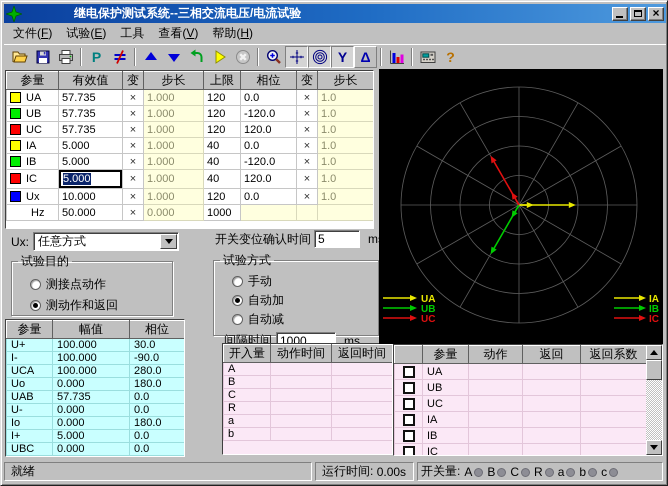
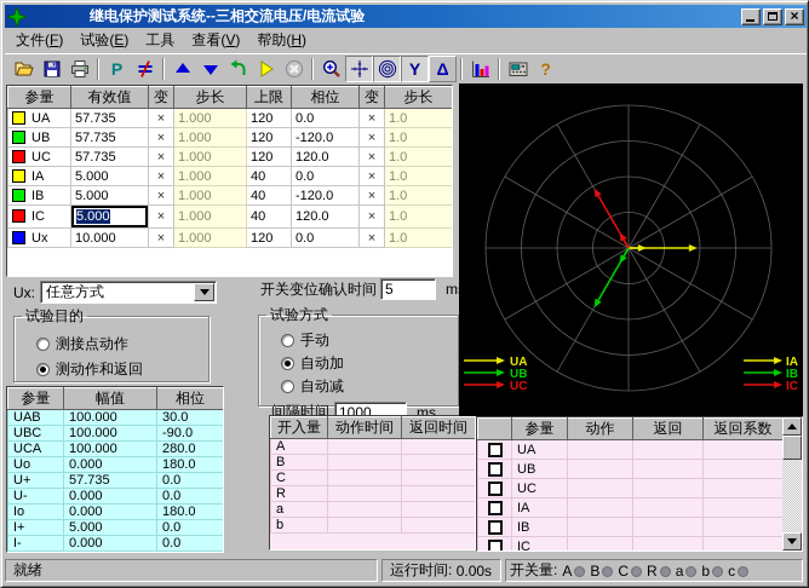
  继电保护测试系统--三相交流电压/电流试验
  ×
  文件(F)
  试验(E)
  工具
  查看(V)
  帮助(H)
  P
  Y
  Δ
  ?
  参量	有效值	变	步长	上限	相位	变	步长
  UA	57.735	×	1.000	120	0.0	×	1.0
  UB	57.735	×	1.000	120	-120.0	×	1.0
  UC	57.735	×	1.000	120	120.0	×	1.0
  IA	5.000	×	1.000	40	0.0	×	1.0
  IB	5.000	×	1.000	40	-120.0	×	1.0
  IC	5.000	×	1.000	40	120.0	×	1.0
  Ux	10.000	×	1.000	120	0.0	×	1.0
- Hz	50.000	×	0.000	1000
  Ux:
  任意方式
  开关变位确认时间
  5
  试验目的
  测接点动作
  测动作和返回
  试验方式
  手动
  自动加
  自动减
  间隔时间
  1000
  ms
  参量	幅值	相位
- U+	100.000	30.0
+ UAB	100.000	30.0
- I-	100.000	-90.0
+ UBC	100.000	-90.0
  UCA	100.000	280.0
  Uo	0.000	180.0
- UAB	57.735	0.0
+ U+	57.735	0.0
  U-	0.000	0.0
  Io	0.000	180.0
  I+	5.000	0.0
- UBC	0.000	0.0
+ I-	0.000	0.0
  开入量	动作时间	返回时间
  A
  B
  C
  R
  a
  b
  	参量	动作	返回	返回系数
  	UA
  	UB
  	UC
  	IA
  	IB
  	IC
  UA
  UB
  UC
  IA
  IB
  IC
  就绪
  运行时间:
  0.00s
  开关量:
  A B C R a b c
